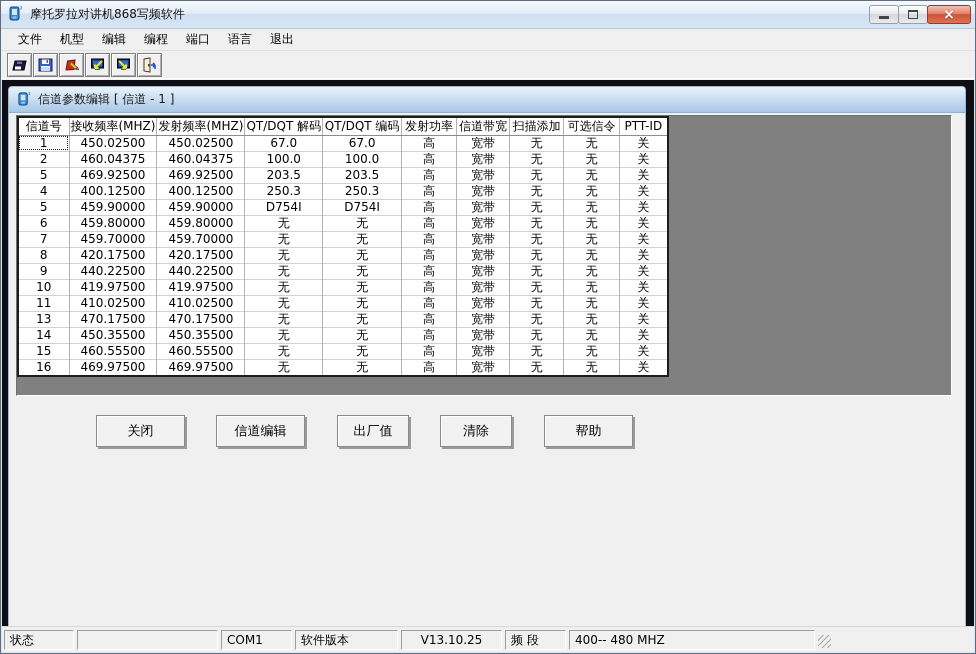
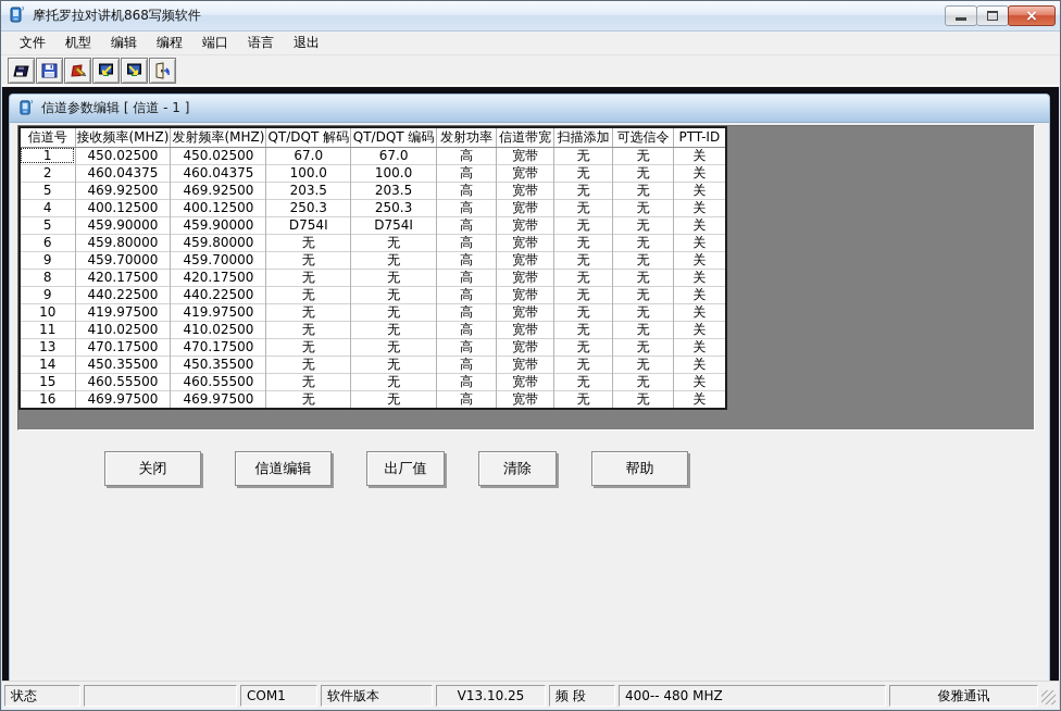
  摩托罗拉对讲机868写频软件
  ×
  文件
  机型
  编辑
  编程
  端口
  语言
  退出
  信道参数编辑 [ 信道 - 1 ]
  	信道号	接收频率(MHZ)	发射频率(MHZ)	QT/DQT 解码	QT/DQT 编码	发射功率	信道带宽	扫描添加	可选信令	PTT-ID
  1	450.02500	450.02500	67.0	67.0	高	宽带	无	无	关
  2	460.04375	460.04375	100.0	100.0	高	宽带	无	无	关
  5	469.92500	469.92500	203.5	203.5	高	宽带	无	无	关
  4	400.12500	400.12500	250.3	250.3	高	宽带	无	无	关
  5	459.90000	459.90000	D754I	D754I	高	宽带	无	无	关
  6	459.80000	459.80000	无	无	高	宽带	无	无	关
- 7	459.70000	459.70000	无	无	高	宽带	无	无	关
+ 9	459.70000	459.70000	无	无	高	宽带	无	无	关
  8	420.17500	420.17500	无	无	高	宽带	无	无	关
  9	440.22500	440.22500	无	无	高	宽带	无	无	关
  10	419.97500	419.97500	无	无	高	宽带	无	无	关
  11	410.02500	410.02500	无	无	高	宽带	无	无	关
  13	470.17500	470.17500	无	无	高	宽带	无	无	关
  14	450.35500	450.35500	无	无	高	宽带	无	无	关
  15	460.55500	460.55500	无	无	高	宽带	无	无	关
  16	469.97500	469.97500	无	无	高	宽带	无	无	关
  关闭
  信道编辑
  出厂值
  清除
  帮助
  状态
  COM1
  软件版本
  V13.10.25
  频 段
  400-- 480 MHZ
+ 俊雅通讯
